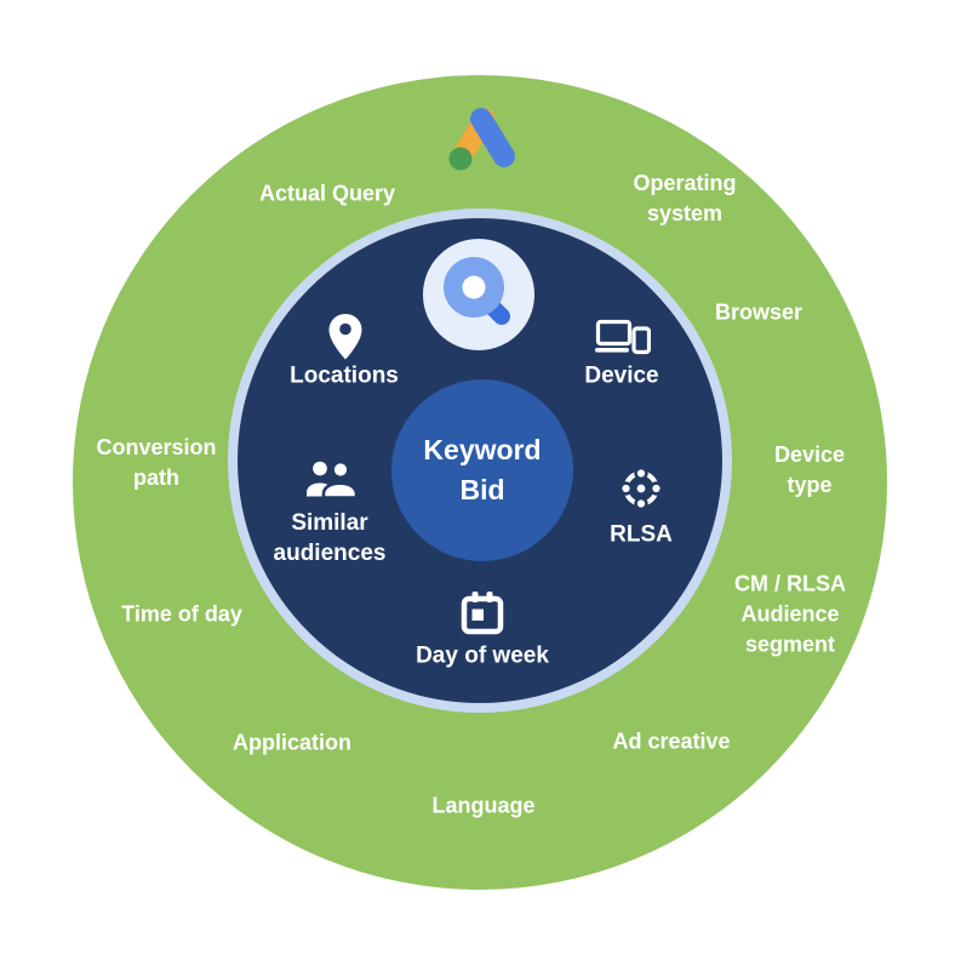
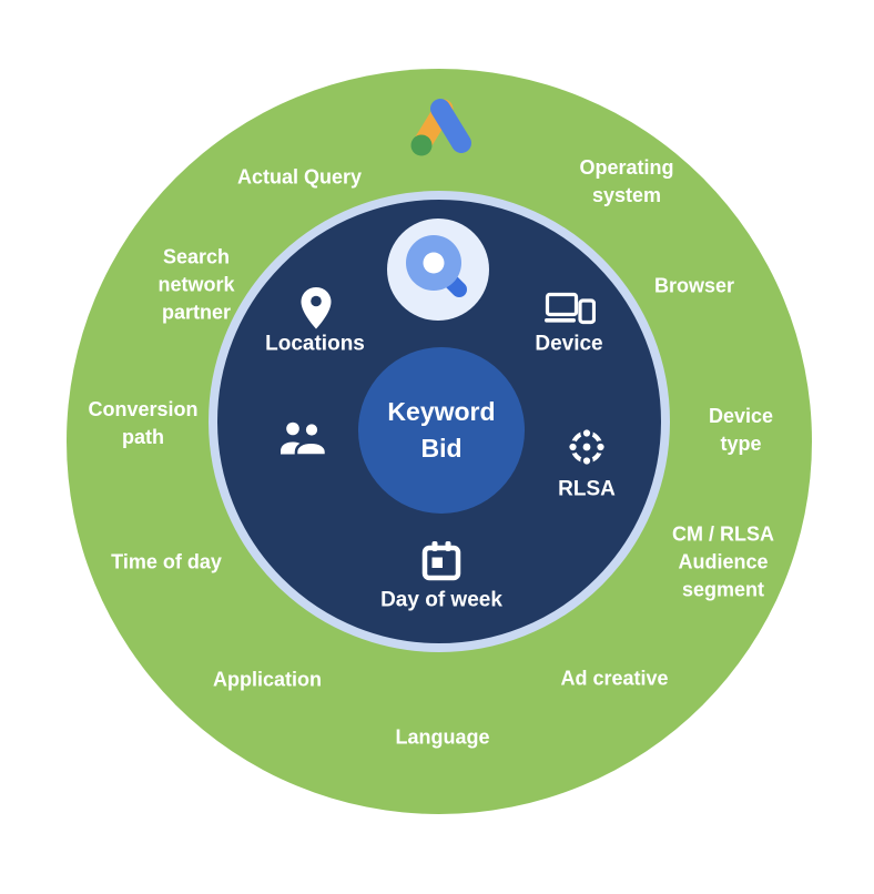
  Actual Query
  Operating
  system
+ Search
+ network
+ partner
  Browser
  Conversion
  path
  Device
  type
  Time of day
  CM / RLSA
  Audience
  segment
  Application
  Ad creative
  Language
  Keyword
  Bid
  Locations
  Device
- Similar
- audiences
  RLSA
  Day of week
